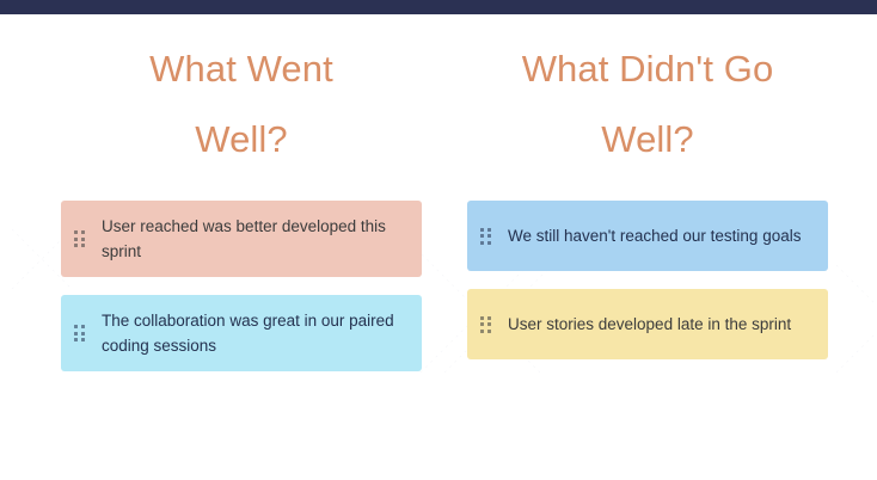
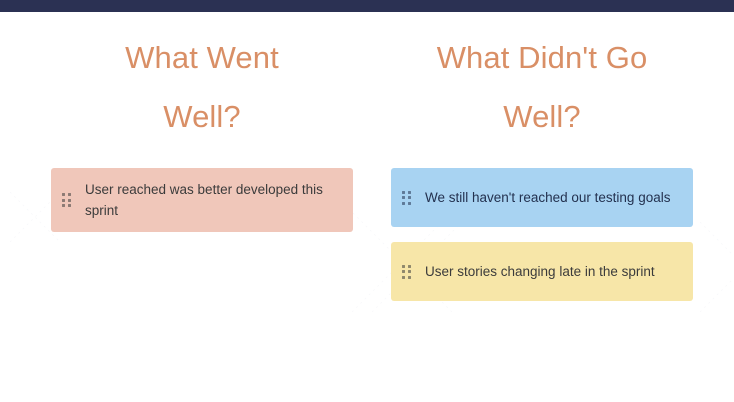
  What Went
  Well?
  User reached was better developed this sprint
- The collaboration was great in our paired coding sessions
  What Didn't Go
  Well?
  We still haven't reached our testing goals
- User stories developed late in the sprint
+ User stories changing late in the sprint
